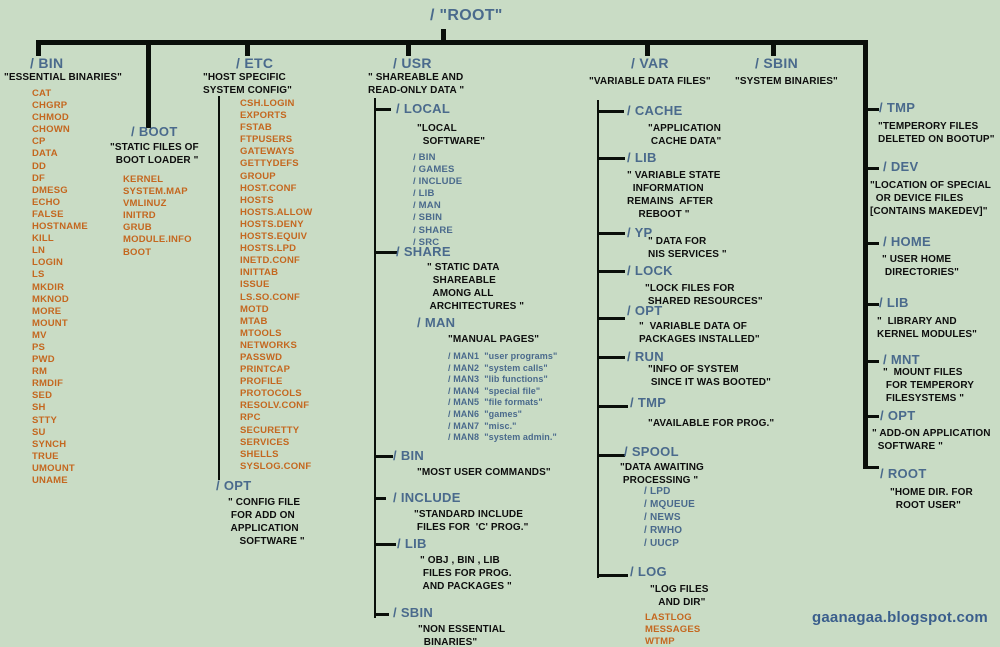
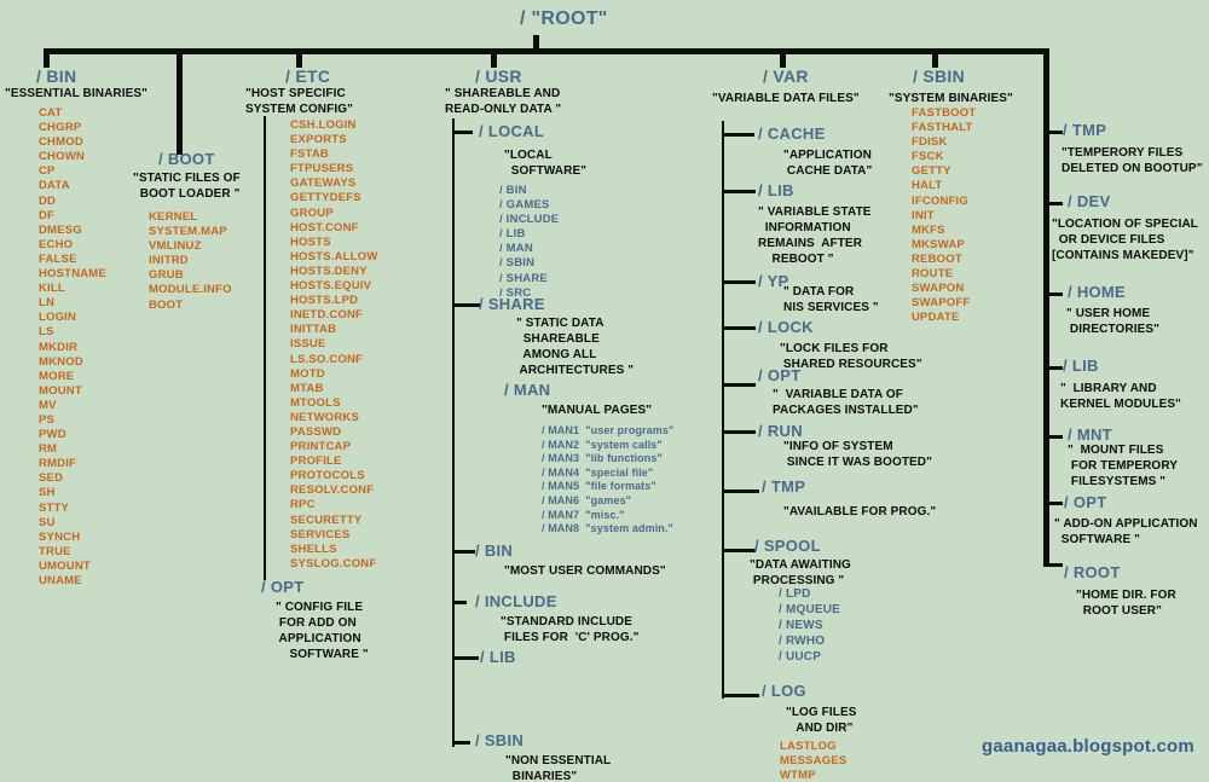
  / "ROOT"
  / BIN
  "ESSENTIAL BINARIES"
  CAT
  CHGRP
  CHMOD
  CHOWN
  CP
  DATA
  DD
  DF
  DMESG
  ECHO
  FALSE
  HOSTNAME
  KILL
  LN
  LOGIN
  LS
  MKDIR
  MKNOD
  MORE
  MOUNT
  MV
  PS
  PWD
  RM
  RMDIF
  SED
  SH
  STTY
  SU
  SYNCH
  TRUE
  UMOUNT
  UNAME
  / BOOT
  "STATIC FILES OF
  BOOT LOADER "
  KERNEL
  SYSTEM.MAP
  VMLINUZ
  INITRD
  GRUB
  MODULE.INFO
  BOOT
  / ETC
  "HOST SPECIFIC
  SYSTEM CONFIG"
  CSH.LOGIN
  EXPORTS
  FSTAB
  FTPUSERS
  GATEWAYS
  GETTYDEFS
  GROUP
  HOST.CONF
  HOSTS
  HOSTS.ALLOW
  HOSTS.DENY
  HOSTS.EQUIV
  HOSTS.LPD
  INETD.CONF
  INITTAB
  ISSUE
  LS.SO.CONF
  MOTD
  MTAB
  MTOOLS
  NETWORKS
  PASSWD
  PRINTCAP
  PROFILE
  PROTOCOLS
  RESOLV.CONF
  RPC
  SECURETTY
  SERVICES
  SHELLS
  SYSLOG.CONF
  / OPT
  " CONFIG FILE
  FOR ADD ON
  APPLICATION
  SOFTWARE "
  / USR
  " SHAREABLE AND
  READ-ONLY DATA "
  / LOCAL
  "LOCAL
  SOFTWARE"
  / BIN
  / GAMES
  / INCLUDE
  / LIB
  / MAN
  / SBIN
  / SHARE
  / SRC
  / SHARE
  " STATIC DATA
  SHAREABLE
  AMONG ALL
  ARCHITECTURES "
  / MAN
  "MANUAL PAGES"
  / MAN1 "user programs"
  / MAN2 "system calls"
  / MAN3 "lib functions"
  / MAN4 "special file"
  / MAN5 "file formats"
  / MAN6 "games"
  / MAN7 "misc."
  / MAN8 "system admin."
  / BIN
  "MOST USER COMMANDS"
  / INCLUDE
  "STANDARD INCLUDE
  FILES FOR 'C' PROG."
  / LIB
- " OBJ , BIN , LIB
- FILES FOR PROG.
- AND PACKAGES "
  / SBIN
  "NON ESSENTIAL
  BINARIES"
  / VAR
  "VARIABLE DATA FILES"
  / CACHE
  "APPLICATION
  CACHE DATA"
  / LIB
  " VARIABLE STATE
  INFORMATION
  REMAINS AFTER
  REBOOT "
  / YP
  " DATA FOR
  NIS SERVICES "
  / LOCK
  "LOCK FILES FOR
  SHARED RESOURCES"
  / OPT
  " VARIABLE DATA OF
  PACKAGES INSTALLED"
  / RUN
  "INFO OF SYSTEM
  SINCE IT WAS BOOTED"
  / TMP
  "AVAILABLE FOR PROG."
  / SPOOL
  "DATA AWAITING
  PROCESSING "
  / LPD
  / MQUEUE
  / NEWS
  / RWHO
  / UUCP
  / LOG
  "LOG FILES
  AND DIR"
  LASTLOG
  MESSAGES
  WTMP
  / SBIN
  "SYSTEM BINARIES"
+ FASTBOOT
+ FASTHALT
+ FDISK
+ FSCK
+ GETTY
+ HALT
+ IFCONFIG
+ INIT
+ MKFS
+ MKSWAP
+ REBOOT
+ ROUTE
+ SWAPON
+ SWAPOFF
+ UPDATE
  / TMP
  "TEMPERORY FILES
  DELETED ON BOOTUP"
  / DEV
  "LOCATION OF SPECIAL
  OR DEVICE FILES
  [CONTAINS MAKEDEV]"
  / HOME
  " USER HOME
  DIRECTORIES"
  / LIB
  " LIBRARY AND
  KERNEL MODULES"
  / MNT
  " MOUNT FILES
  FOR TEMPERORY
  FILESYSTEMS "
  / OPT
  " ADD-ON APPLICATION
  SOFTWARE "
  / ROOT
  "HOME DIR. FOR
  ROOT USER"
  gaanagaa.blogspot.com
